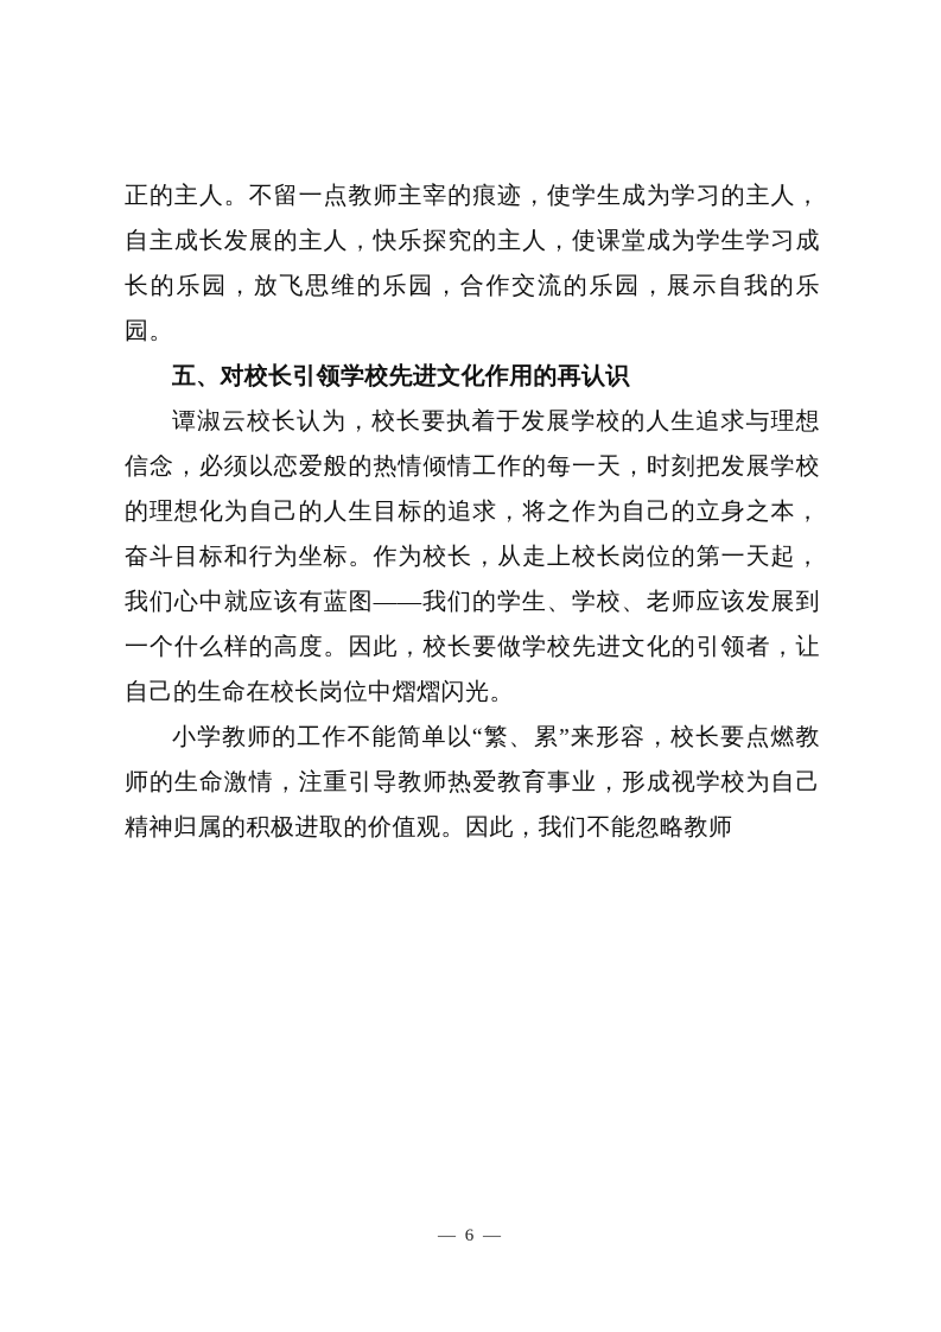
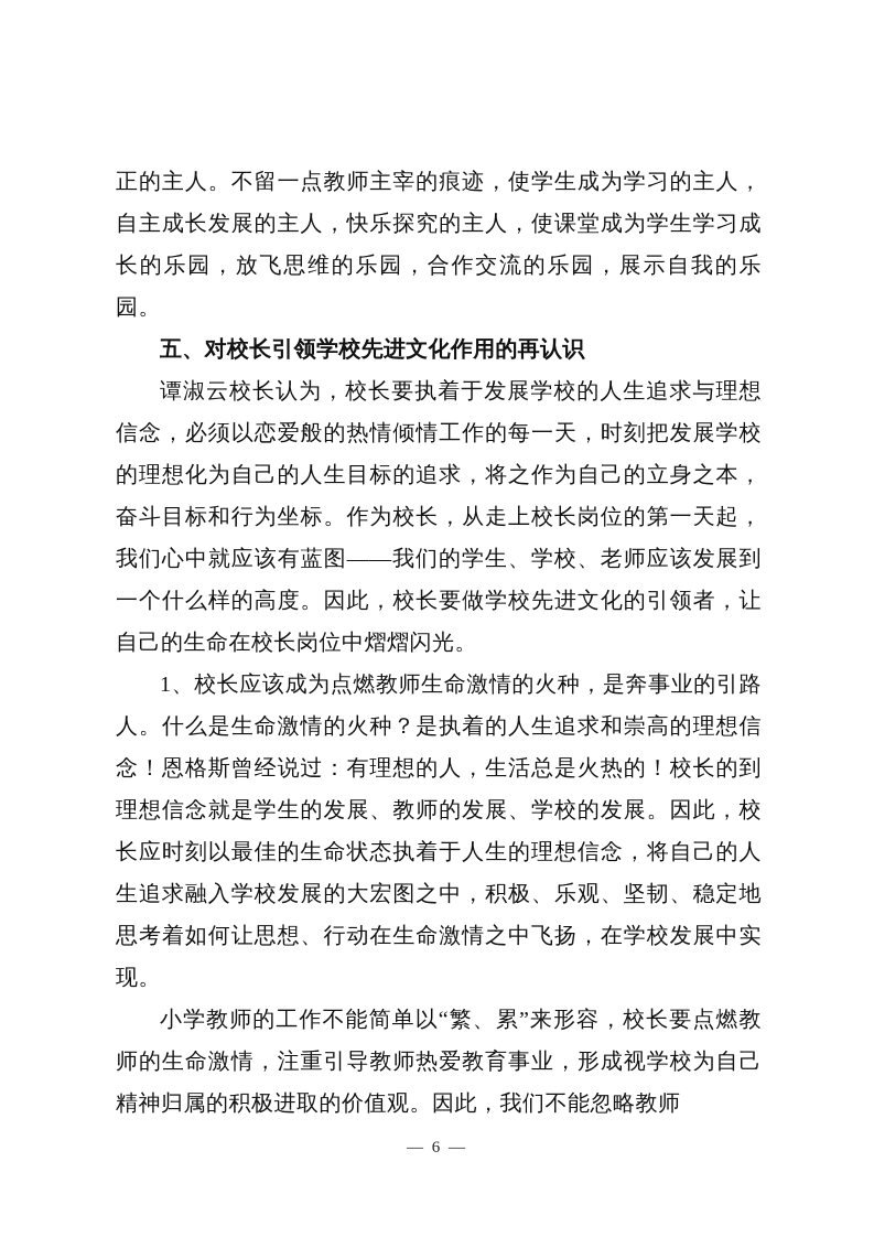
  正的主人。不留一点教师主宰的痕迹，使学生成为学习的主人，自主成长发展的主人，快乐探究的主人，使课堂成为学生学习成长的乐园，放飞思维的乐园，合作交流的乐园，展示自我的乐园。
  五、对校长引领学校先进文化作用的再认识
  谭淑云校长认为，校长要执着于发展学校的人生追求与理想信念，必须以恋爱般的热情倾情工作的每一天，时刻把发展学校的理想化为自己的人生目标的追求，将之作为自己的立身之本，奋斗目标和行为坐标。作为校长，从走上校长岗位的第一天起，我们心中就应该有蓝图——我们的学生、学校、老师应该发展到一个什么样的高度。因此，校长要做学校先进文化的引领者，让自己的生命在校长岗位中熠熠闪光。
+ 1、校长应该成为点燃教师生命激情的火种，是奔事业的引路人。什么是生命激情的火种？是执着的人生追求和崇高的理想信念！恩格斯曾经说过：有理想的人，生活总是火热的！校长的到理想信念就是学生的发展、教师的发展、学校的发展。因此，校长应时刻以最佳的生命状态执着于人生的理想信念，将自己的人生追求融入学校发展的大宏图之中，积极、乐观、坚韧、稳定地思考着如何让思想、行动在生命激情之中飞扬，在学校发展中实现。
  小学教师的工作不能简单以“繁、累”来形容，校长要点燃教师的生命激情，注重引导教师热爱教育事业，形成视学校为自己精神归属的积极进取的价值观。因此，我们不能忽略教师
  — 6 —
